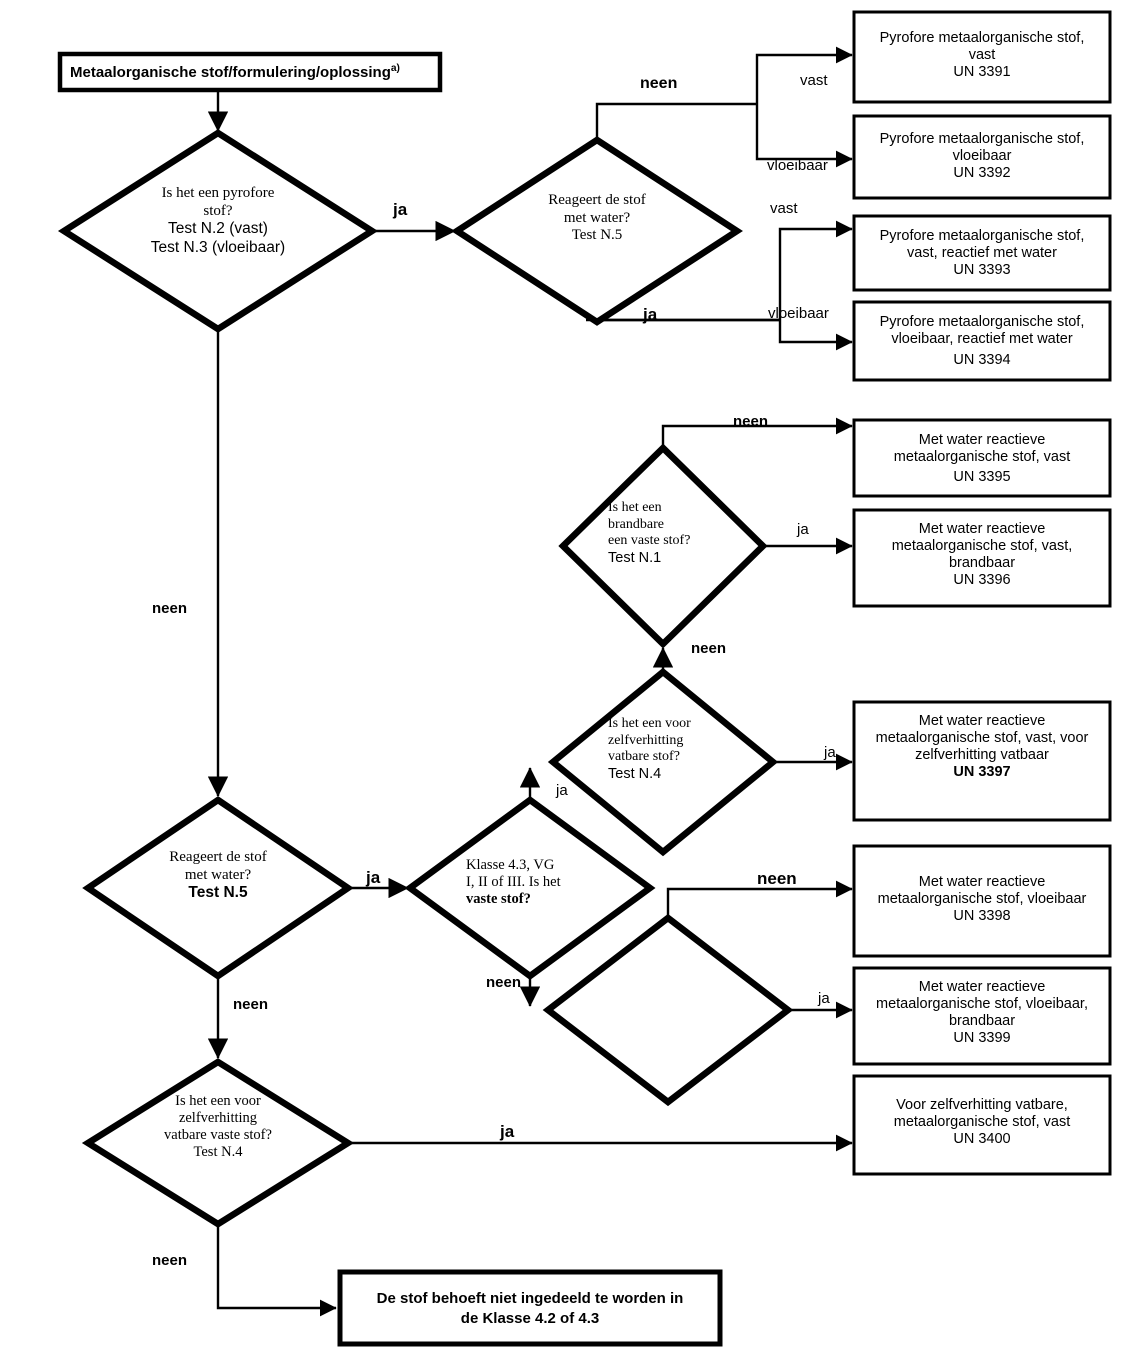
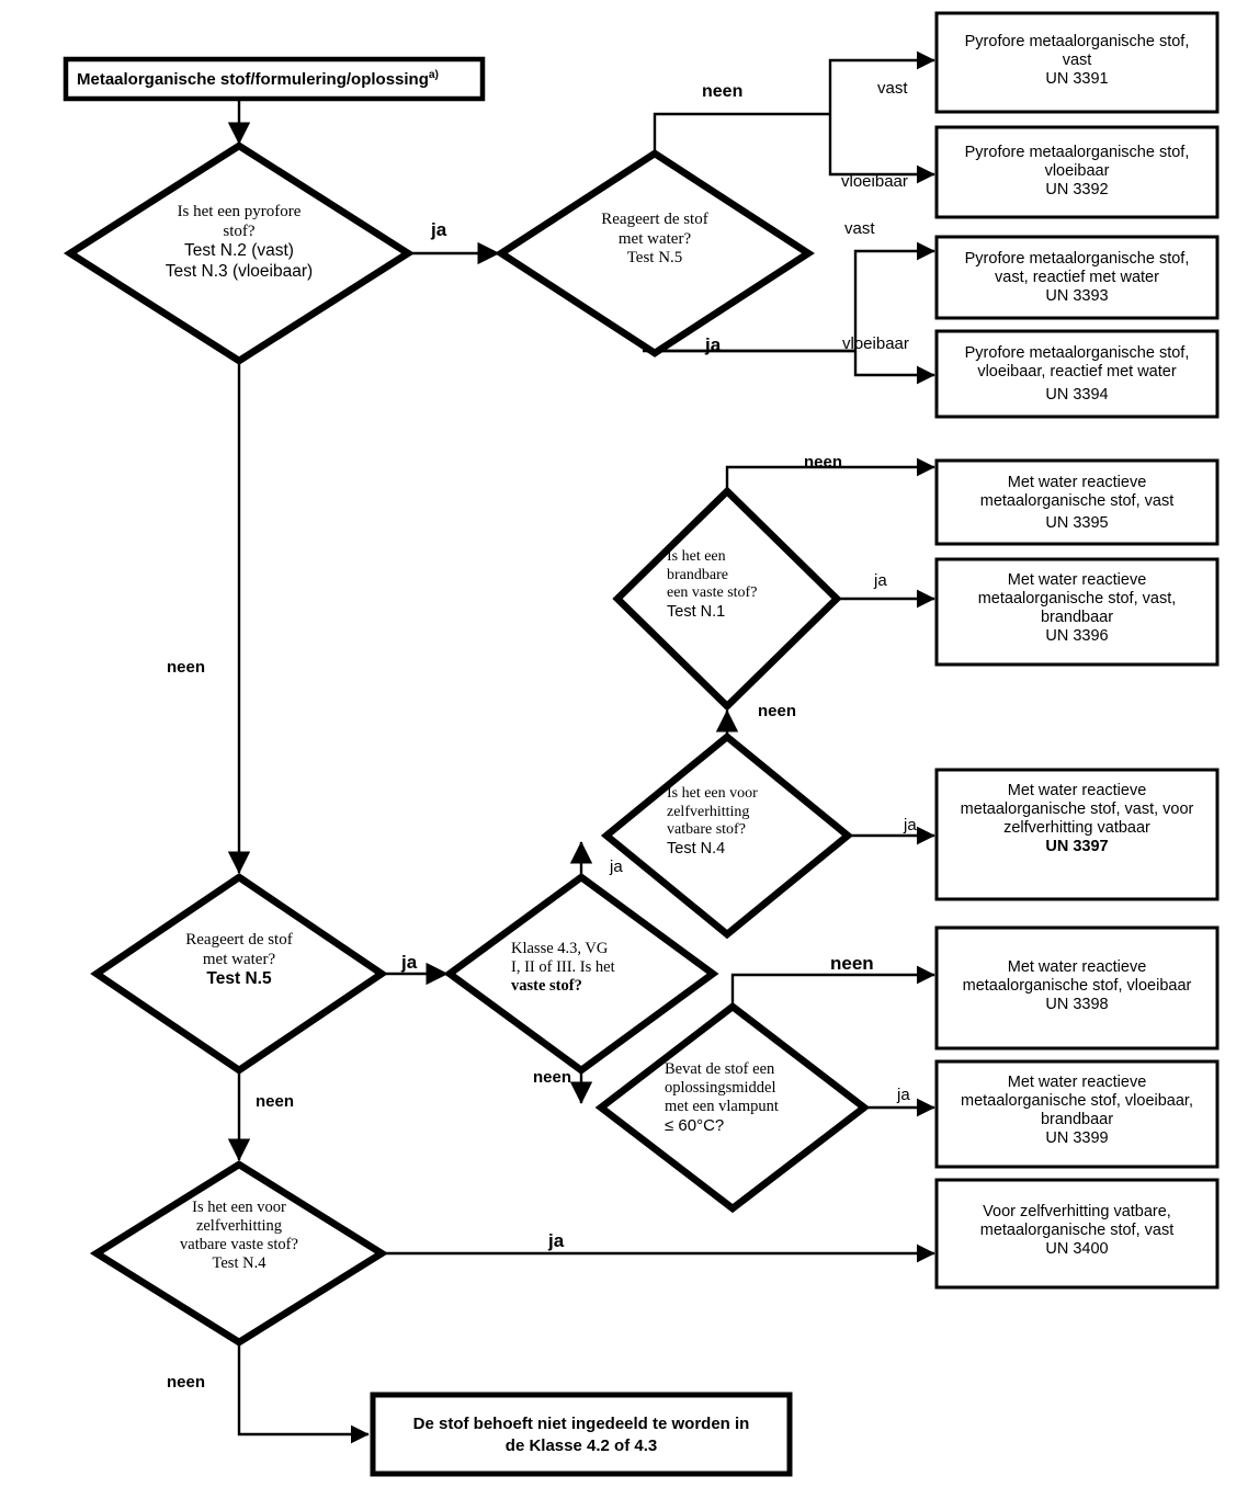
  Metaalorganische stof/formulering/oplossinga)
  Is het een pyrofore
  stof?
  Test N.2 (vast)
  Test N.3 (vloeibaar)
  Reageert de stof
  met water?
  Test N.5
  Is het een
  brandbare
  een vaste stof?
  Test N.1
  Is het een voor
  zelfverhitting
  vatbare stof?
  Test N.4
  Klasse 4.3, VG
  I, II of III. Is het
  vaste stof?
+ Bevat de stof een
+ oplossingsmiddel
+ met een vlampunt
+ ≤ 60°C?
  Reageert de stof
  met water?
  Test N.5
  Is het een voor
  zelfverhitting
  vatbare vaste stof?
  Test N.4
  Pyrofore metaalorganische stof,
  vast
  UN 3391
  Pyrofore metaalorganische stof,
  vloeibaar
  UN 3392
  Pyrofore metaalorganische stof,
  vast, reactief met water
  UN 3393
  Pyrofore metaalorganische stof,
  vloeibaar, reactief met water
  UN 3394
  Met water reactieve
  metaalorganische stof, vast
  UN 3395
  Met water reactieve
  metaalorganische stof, vast,
  brandbaar
  UN 3396
  Met water reactieve
  metaalorganische stof, vast, voor
  zelfverhitting vatbaar
  UN 3397
  Met water reactieve
  metaalorganische stof, vloeibaar
  UN 3398
  Met water reactieve
  metaalorganische stof, vloeibaar,
  brandbaar
  UN 3399
  Voor zelfverhitting vatbare,
  metaalorganische stof, vast
  UN 3400
  De stof behoeft niet ingedeeld te worden in
  de Klasse 4.2 of 4.3
  ja
  neen
  neen
  ja
  vast
  vloeibaar
  vast
  vloeibaar
  neen
  ja
  neen
  ja
  ja
  neen
  neen
  ja
  ja
  neen
  ja
  neen
